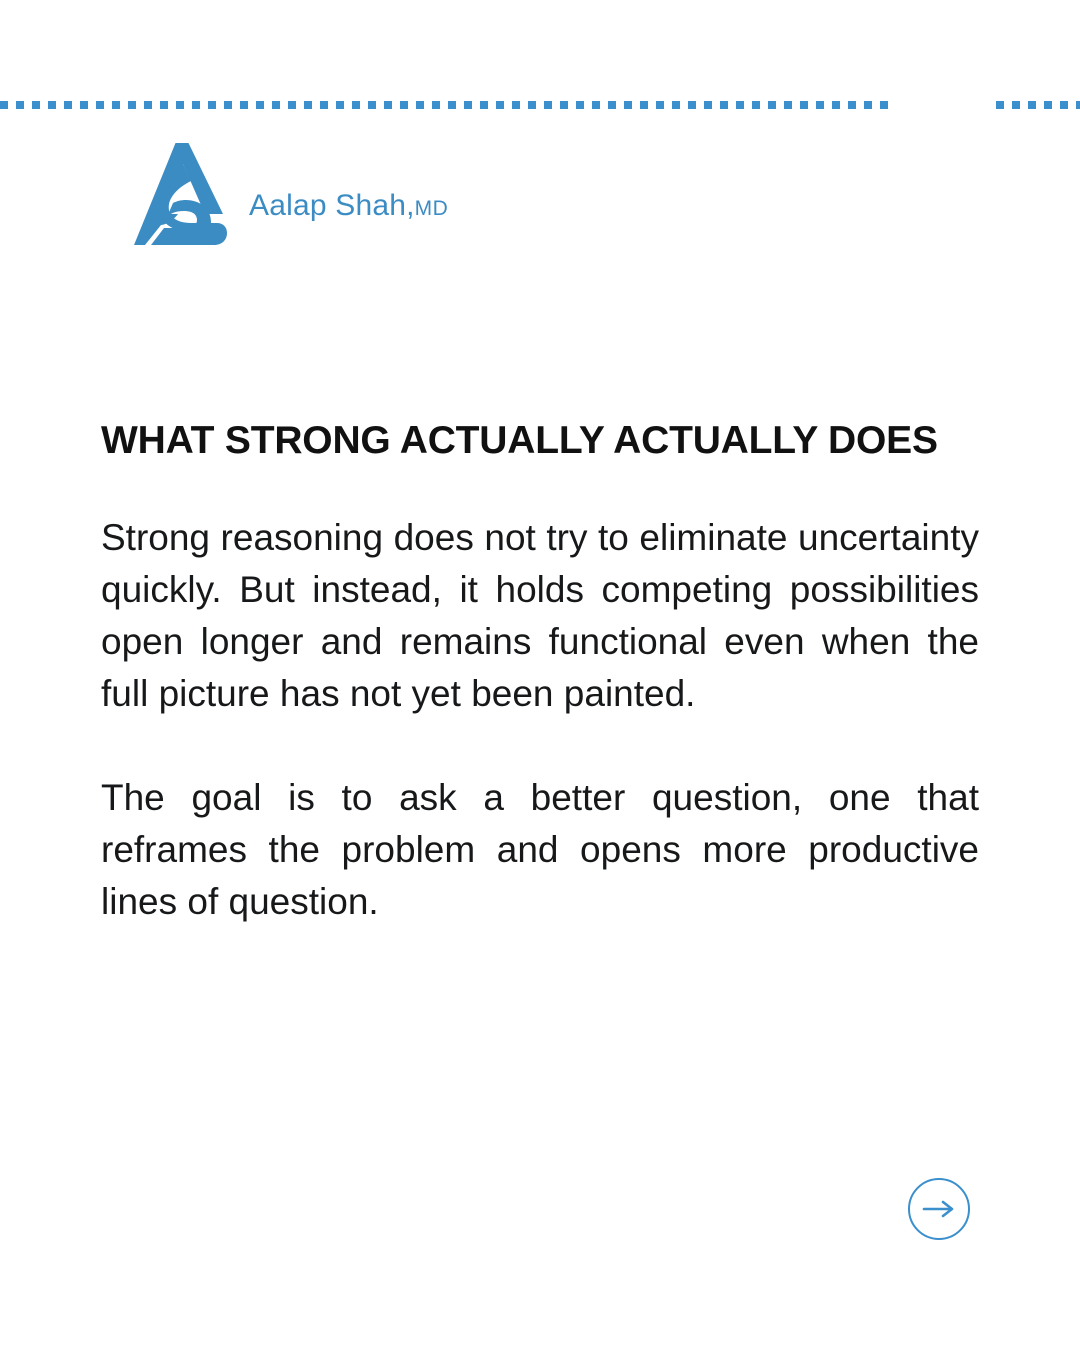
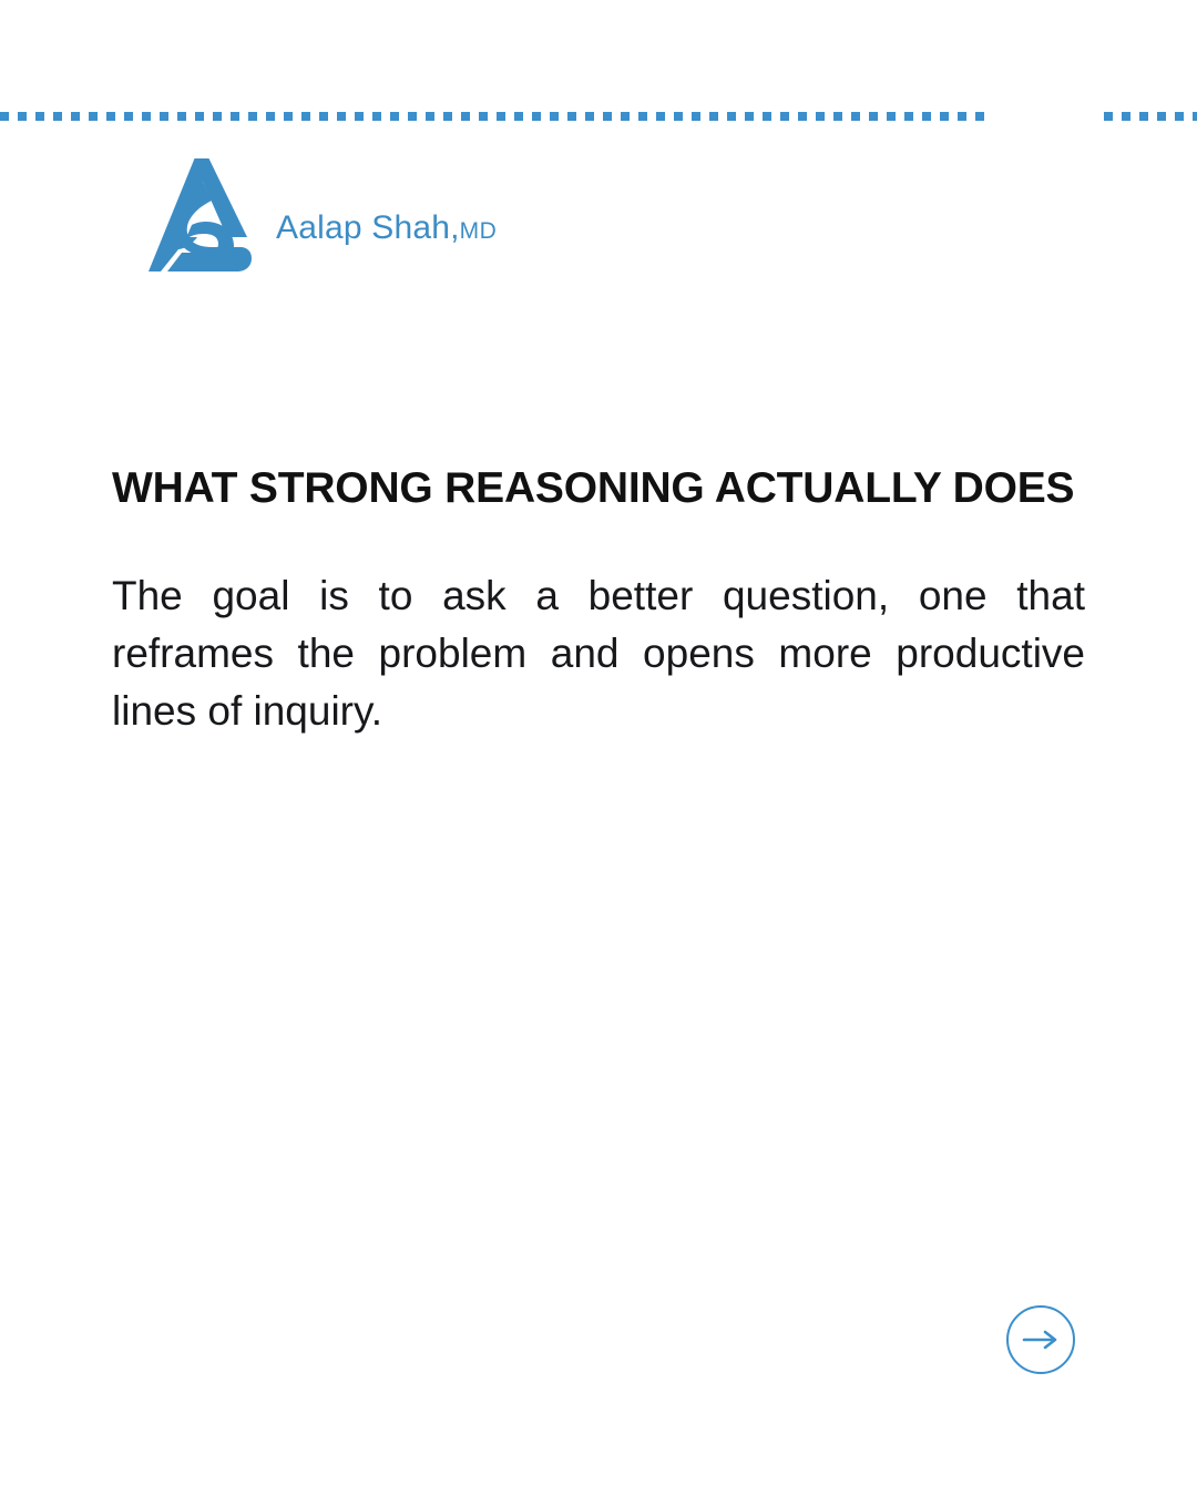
  Aalap Shah,MD
- WHAT STRONG ACTUALLY ACTUALLY DOES
+ WHAT STRONG REASONING ACTUALLY DOES
- Strong reasoning does not try to eliminate uncertainty quickly. But instead, it holds competing possibilities open longer and remains functional even when the full picture has not yet been painted.
- The goal is to ask a better question, one that reframes the problem and opens more productive lines of question.
+ The goal is to ask a better question, one that reframes the problem and opens more productive lines of inquiry.
